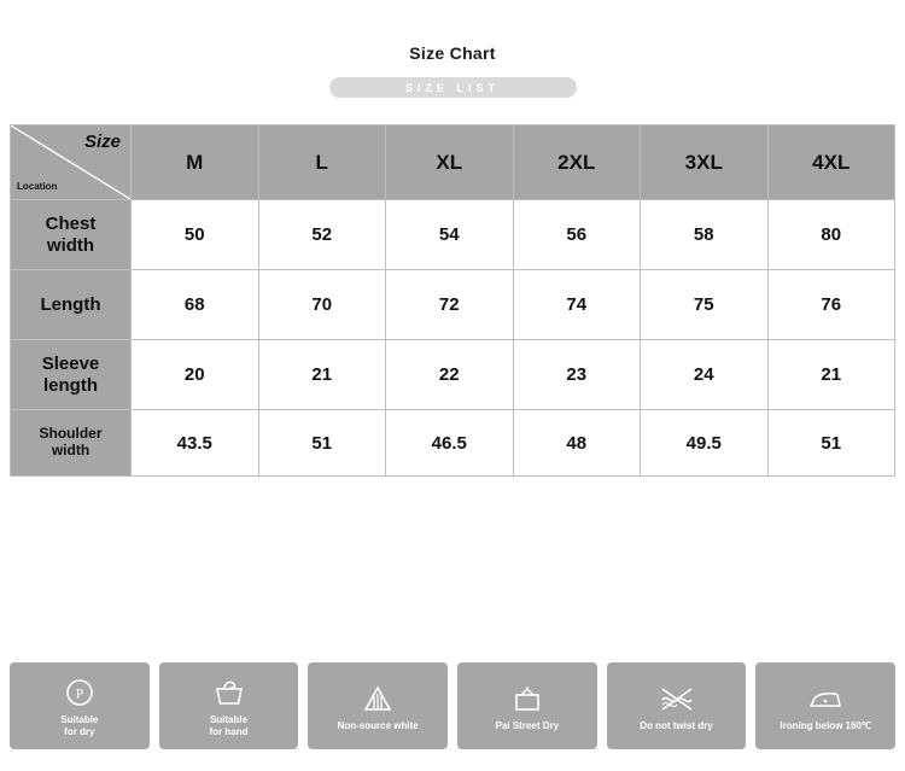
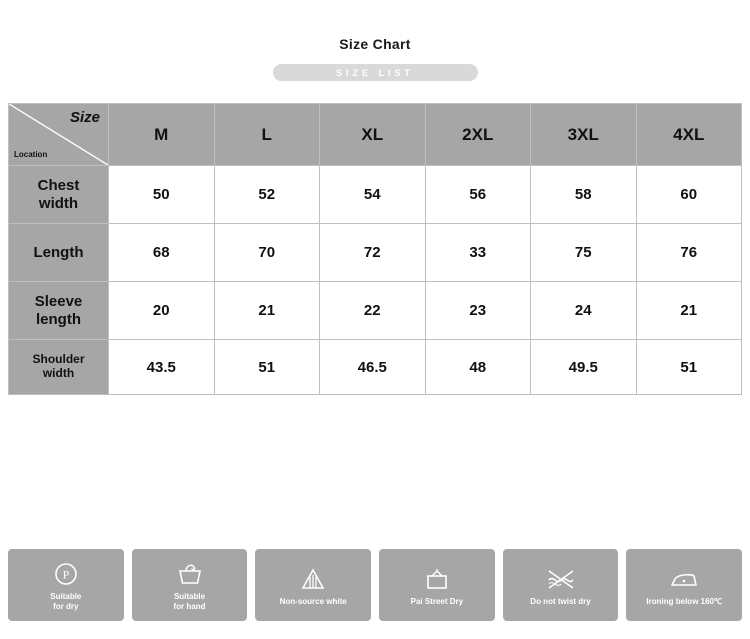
  Size Chart
  SIZE LIST
  Size Location	M	L	XL	2XL	3XL	4XL
- Chest width	50	52	54	56	58	80
+ Chest width	50	52	54	56	58	60
- Length	68	70	72	74	75	76
+ Length	68	70	72	33	75	76
  Sleeve length	20	21	22	23	24	21
  Shoulder width	43.5	51	46.5	48	49.5	51
  P
  Suitable
  for dry
  Suitable
  for hand
  Non-source white
  Pai Street Dry
  Do not twist dry
  Ironing below 160℃
